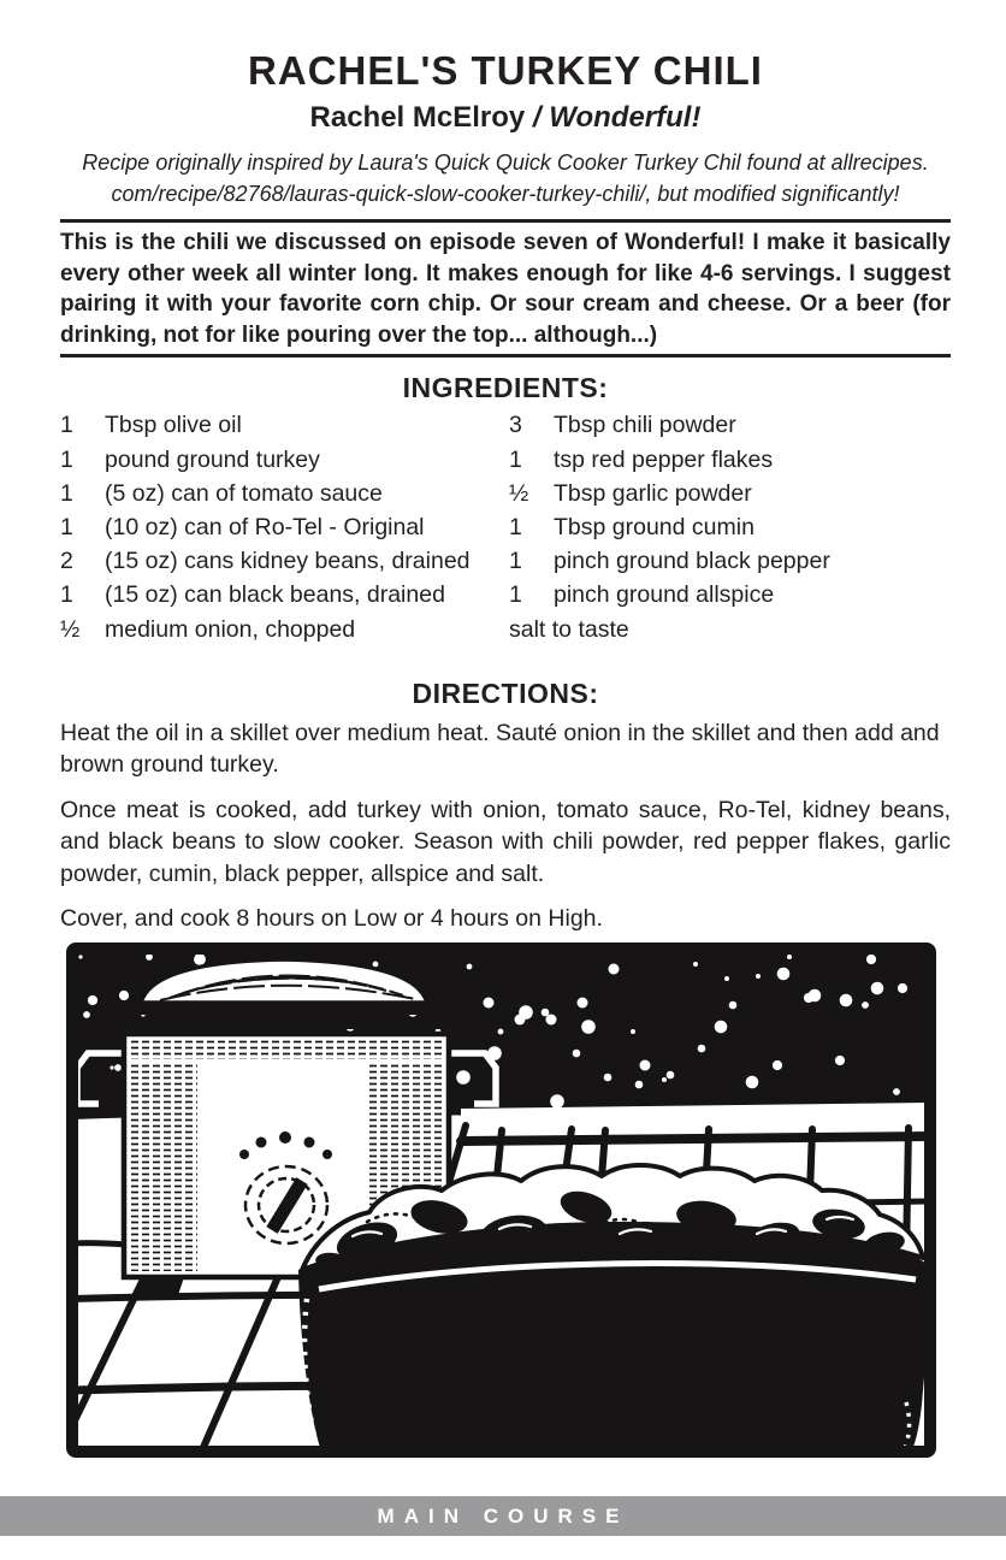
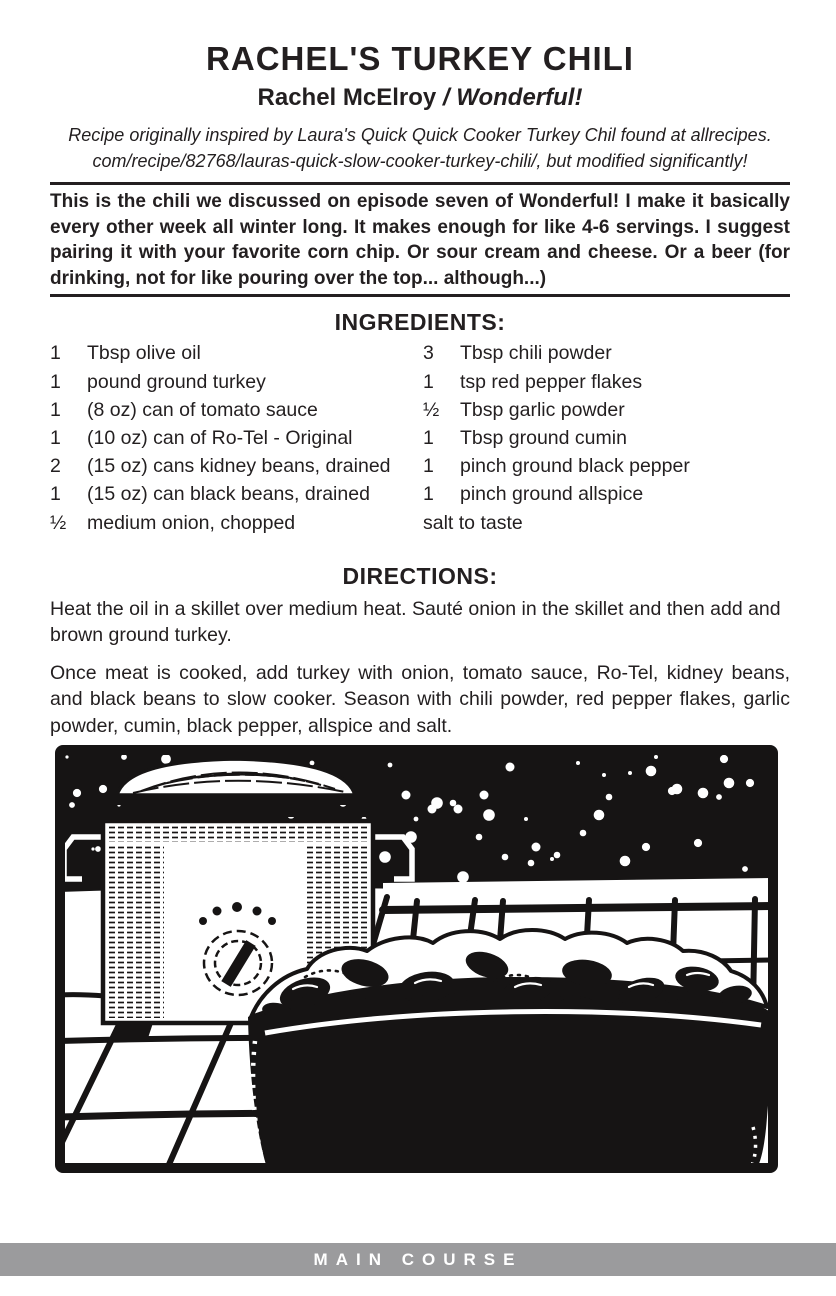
  RACHEL'S TURKEY CHILI
  Rachel McElroy / Wonderful!
  Recipe originally inspired by Laura's Quick Quick Cooker Turkey Chil found at allrecipes.
  com/recipe/82768/lauras-quick-slow-cooker-turkey-chili/, but modified significantly!
  This is the chili we discussed on episode seven of Wonderful! I make it basically every other week all winter long. It makes enough for like 4-6 servings. I suggest pairing it with your favorite corn chip. Or sour cream and cheese. Or a beer (for drinking, not for like pouring over the top... although...)
  INGREDIENTS:
  1
  Tbsp olive oil
  1
  pound ground turkey
  1
- (5 oz) can of tomato sauce
+ (8 oz) can of tomato sauce
  1
  (10 oz) can of Ro-Tel - Original
  2
  (15 oz) cans kidney beans, drained
  1
  (15 oz) can black beans, drained
  ½
  medium onion, chopped
  3
  Tbsp chili powder
  1
  tsp red pepper flakes
  ½
  Tbsp garlic powder
  1
  Tbsp ground cumin
  1
  pinch ground black pepper
  1
  pinch ground allspice
  salt to taste
  DIRECTIONS:
  Heat the oil in a skillet over medium heat. Sauté onion in the skillet and then add and brown ground turkey.
  Once meat is cooked, add turkey with onion, tomato sauce, Ro-Tel, kidney beans, and black beans to slow cooker. Season with chili powder, red pepper flakes, garlic powder, cumin, black pepper, allspice and salt.
- Cover, and cook 8 hours on Low or 4 hours on High.
  MAIN COURSE
